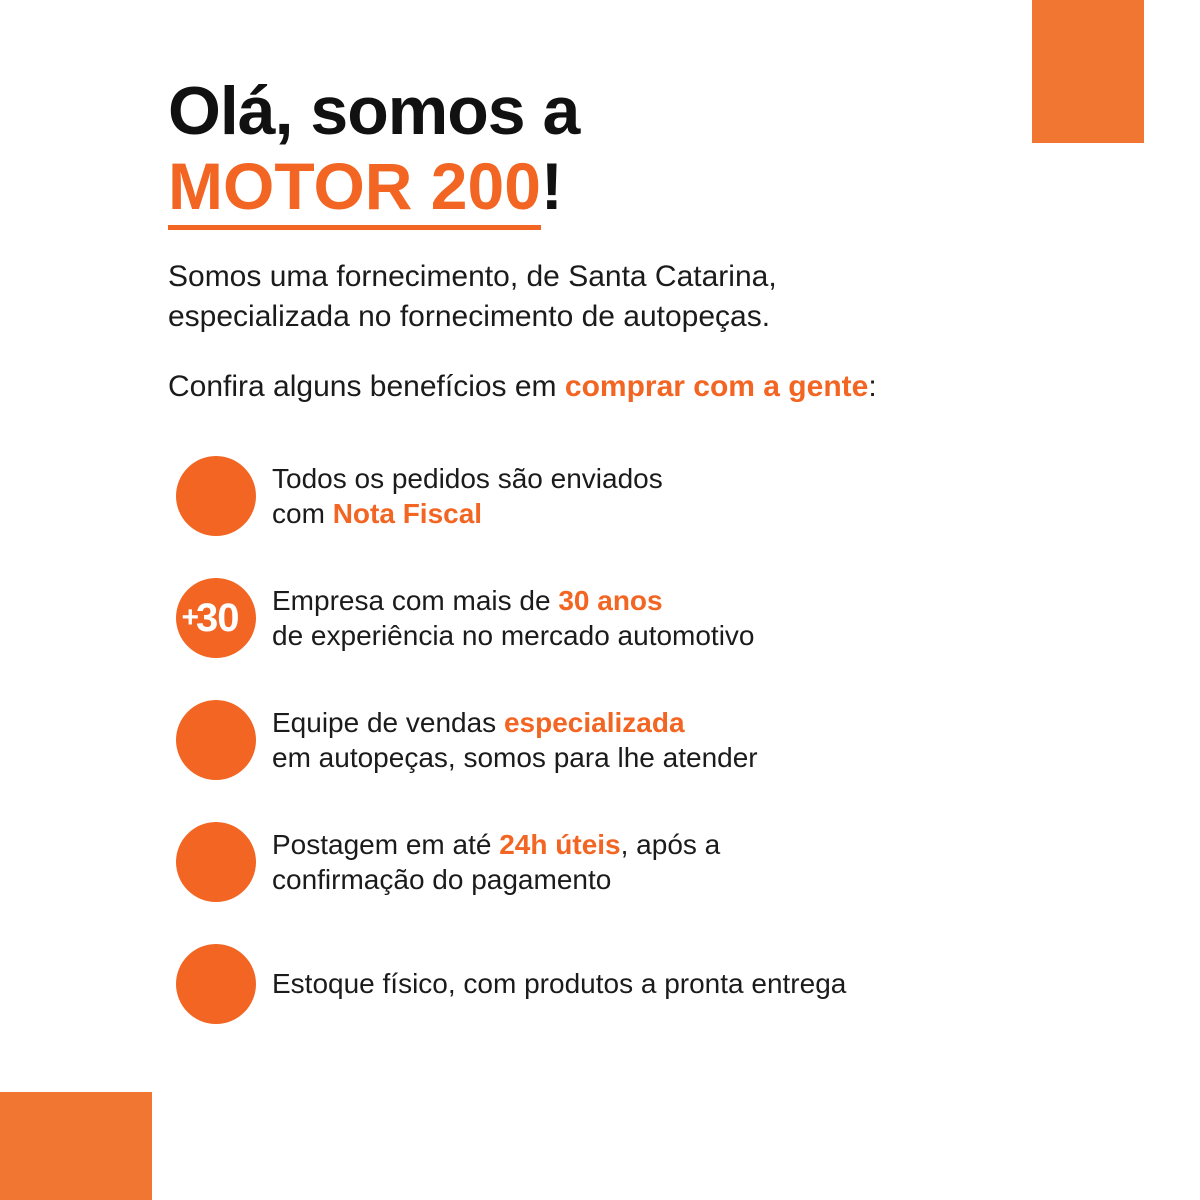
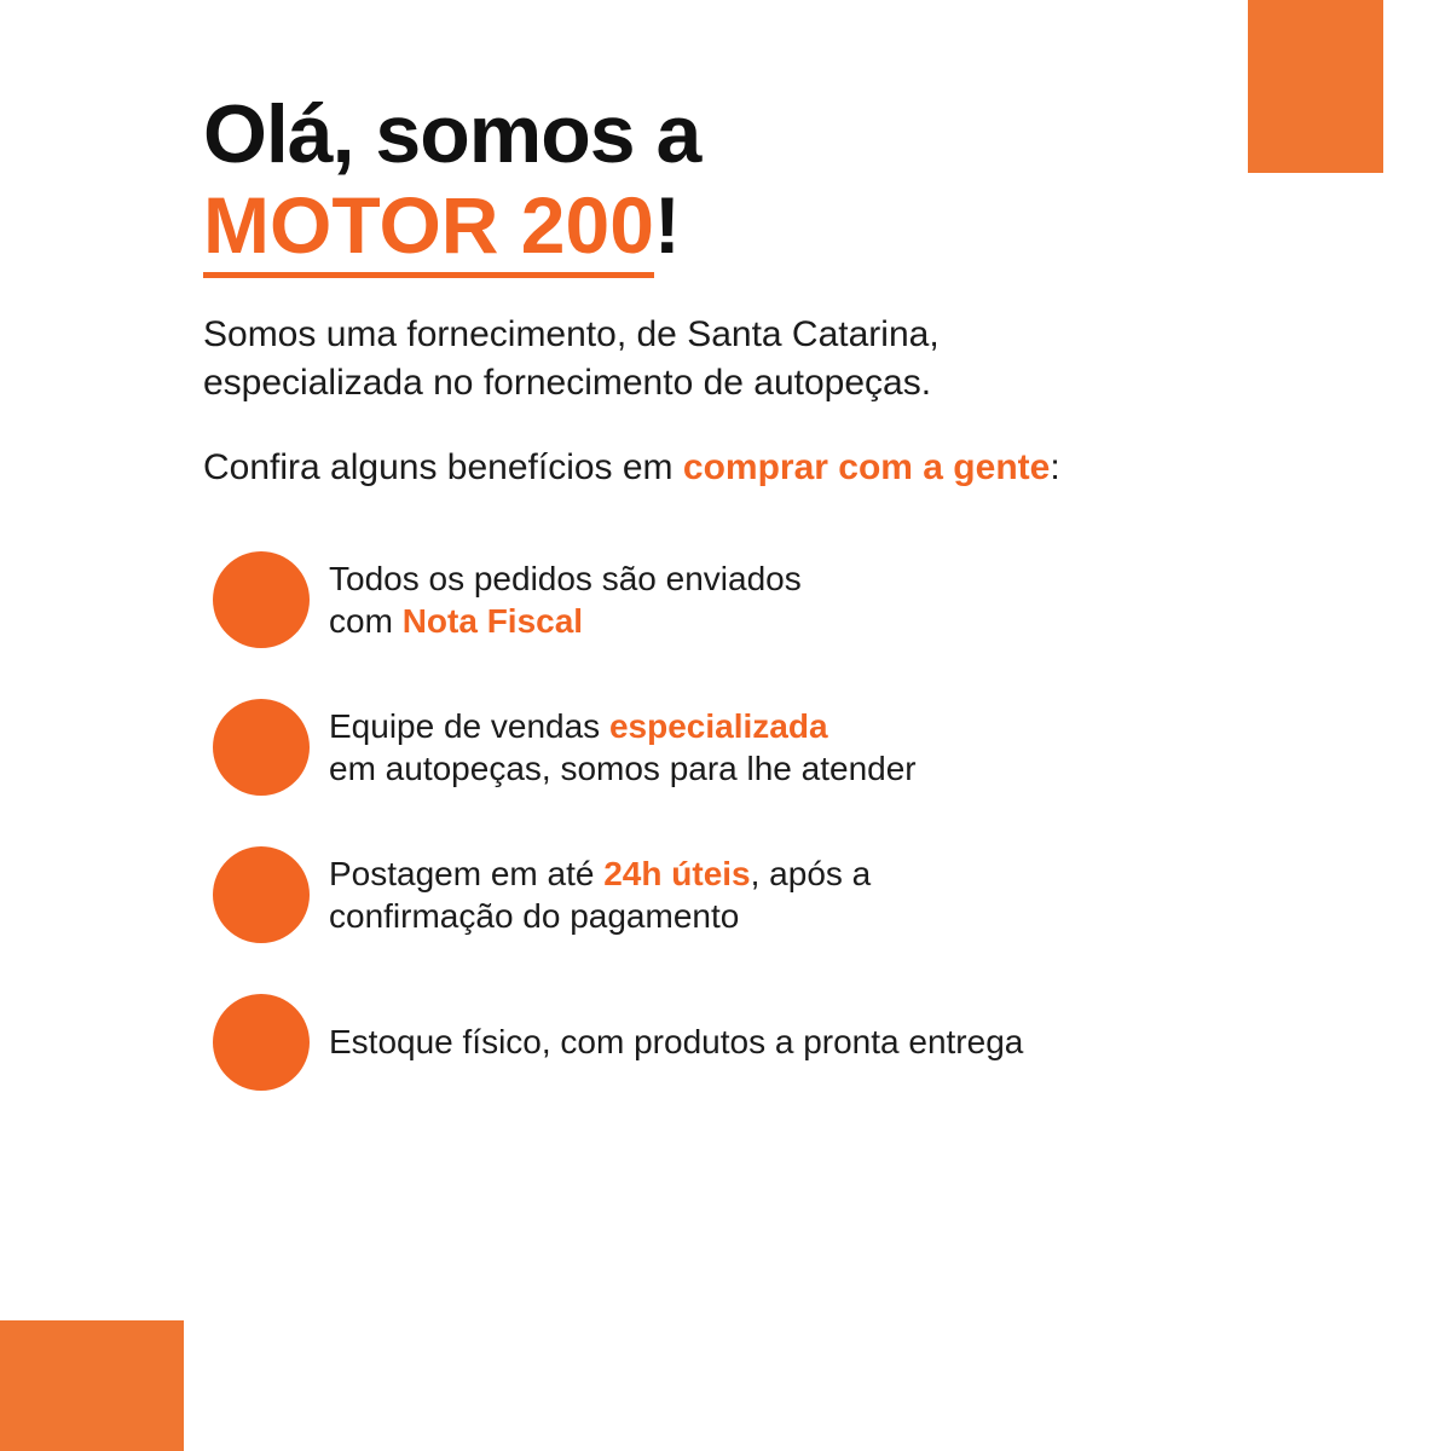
  Olá, somos a
  MOTOR 200!
  Somos uma fornecimento, de Santa Catarina,
  especializada no fornecimento de autopeças.
  Confira alguns benefícios em comprar com a gente:
  Todos os pedidos são enviados
  com Nota Fiscal
- +
- 30
- Empresa com mais de 30 anos
- de experiência no mercado automotivo
  Equipe de vendas especializada
  em autopeças, somos para lhe atender
  Postagem em até 24h úteis, após a
  confirmação do pagamento
  Estoque físico, com produtos a pronta entrega
